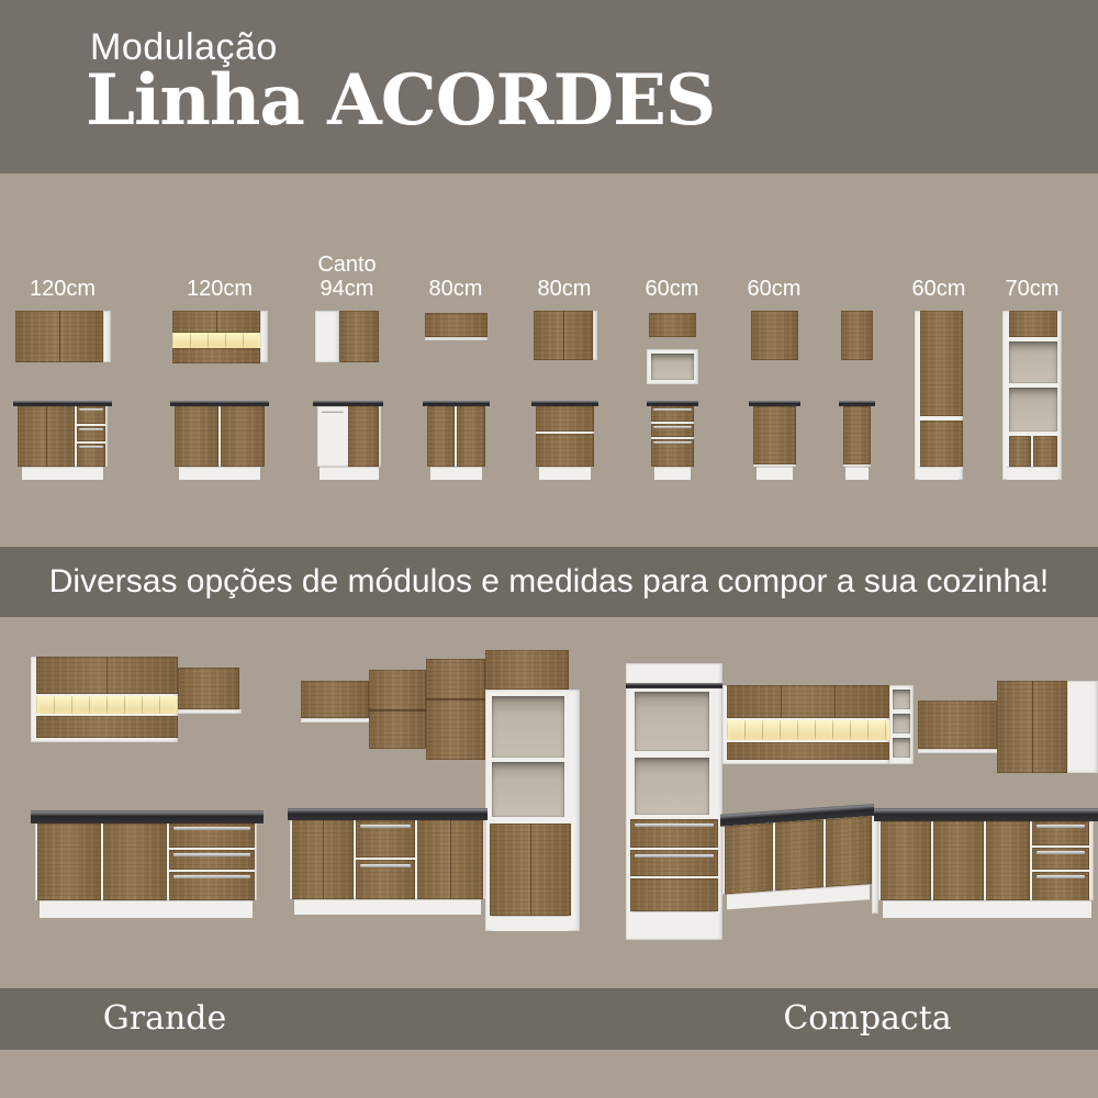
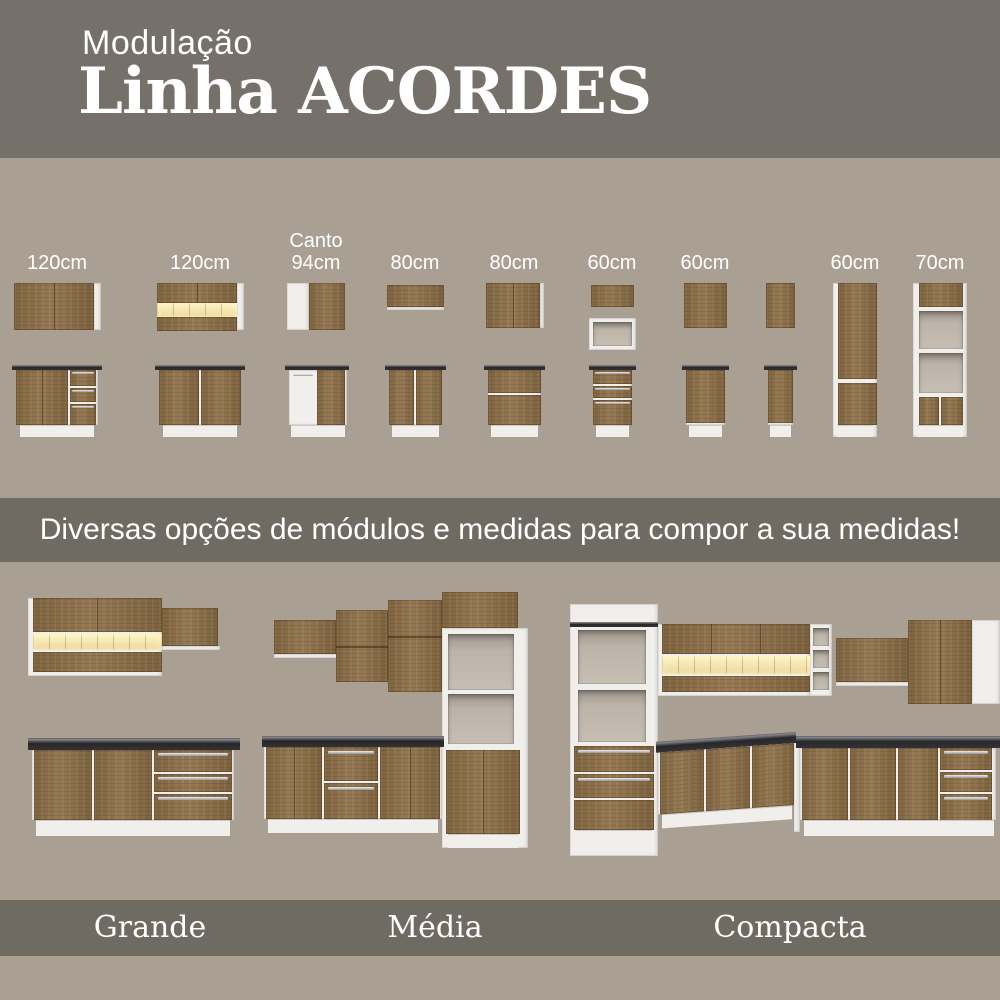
  Modulação
  Linha ACORDES
  120cm
  120cm
  Canto
  94cm
  80cm
  80cm
  60cm
  60cm
  60cm
  70cm
- Diversas opções de módulos e medidas para compor a sua cozinha!
+ Diversas opções de módulos e medidas para compor a sua medidas!
  Grande
+ Média
  Compacta
